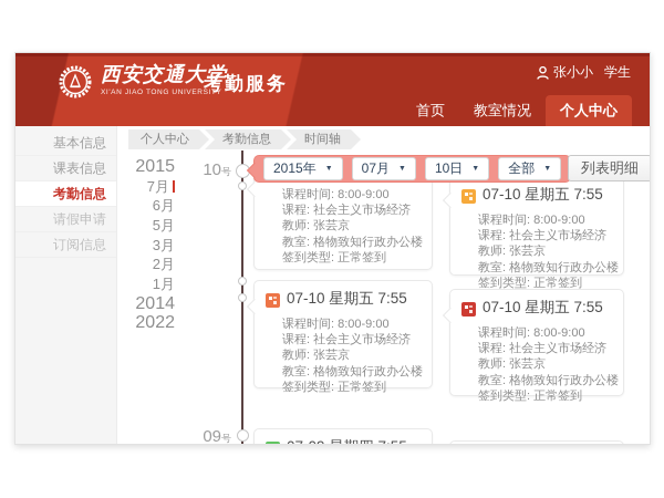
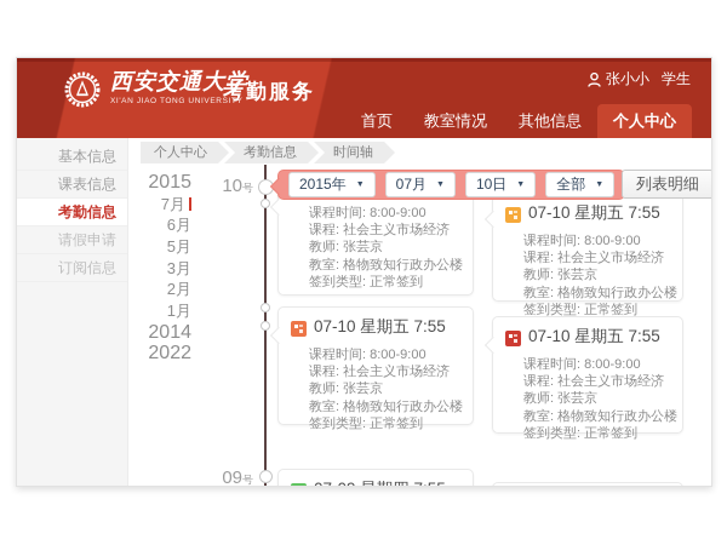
  西安交通大学
  考勤服务
  张小小
  学生
  首页
  教室情况
+ 其他信息
  个人中心
  基本信息
  课表信息
  考勤信息
  请假申请
  订阅信息
  个人中心
  考勤信息
  时间轴
  2015
  7月
  6月
  5月
  3月
  2月
  1月
  2014
  2022
  10号
  09号
  课程时间: 8:00-9:00
  课程: 社会主义市场经济
  教师: 张芸京
  教室: 格物致知行政办公楼
  签到类型: 正常签到
  07-10 星期五 7:55
  课程时间: 8:00-9:00
  课程: 社会主义市场经济
  教师: 张芸京
  教室: 格物致知行政办公楼
  签到类型: 正常签到
  07-10 星期五 7:55
  课程时间: 8:00-9:00
  课程: 社会主义市场经济
  教师: 张芸京
  教室: 格物致知行政办公楼
  签到类型: 正常签到
  07-10 星期五 7:55
  课程时间: 8:00-9:00
  课程: 社会主义市场经济
  教师: 张芸京
  教室: 格物致知行政办公楼
  签到类型: 正常签到
  2015年
  07月
  10日
  全部
  列表明细
